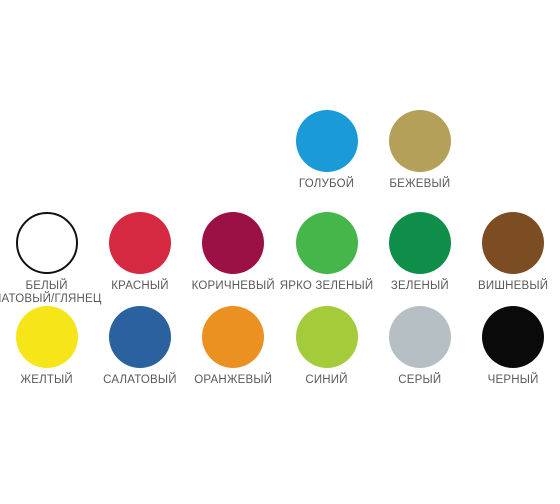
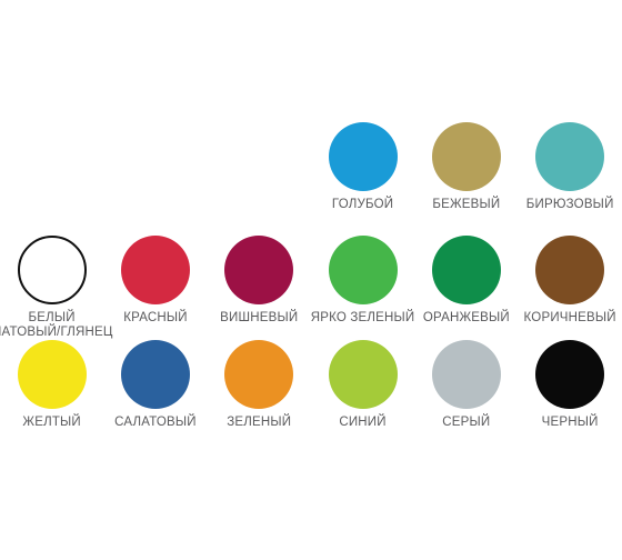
  ГОЛУБОЙ
  БЕЖЕВЫЙ
+ БИРЮЗОВЫЙ
  БЕЛЫЙ
  АТОВЫЙ/ГЛЯНЕЦ
  КРАСНЫЙ
- КОРИЧНЕВЫЙ
+ ВИШНЕВЫЙ
  ЯРКО ЗЕЛЕНЫЙ
- ЗЕЛЕНЫЙ
+ ОРАНЖЕВЫЙ
- ВИШНЕВЫЙ
+ КОРИЧНЕВЫЙ
  ЖЕЛТЫЙ
  САЛАТОВЫЙ
- ОРАНЖЕВЫЙ
+ ЗЕЛЕНЫЙ
  СИНИЙ
  СЕРЫЙ
  ЧЕРНЫЙ
